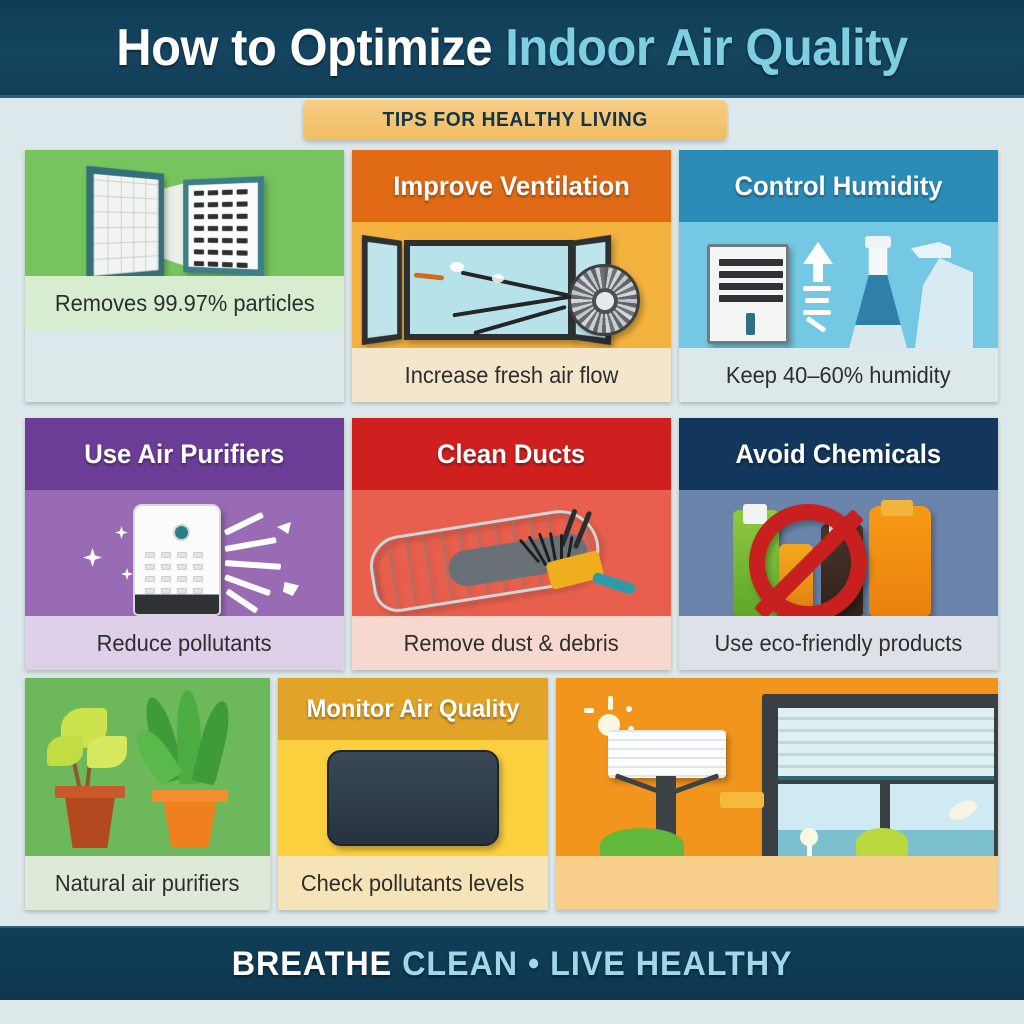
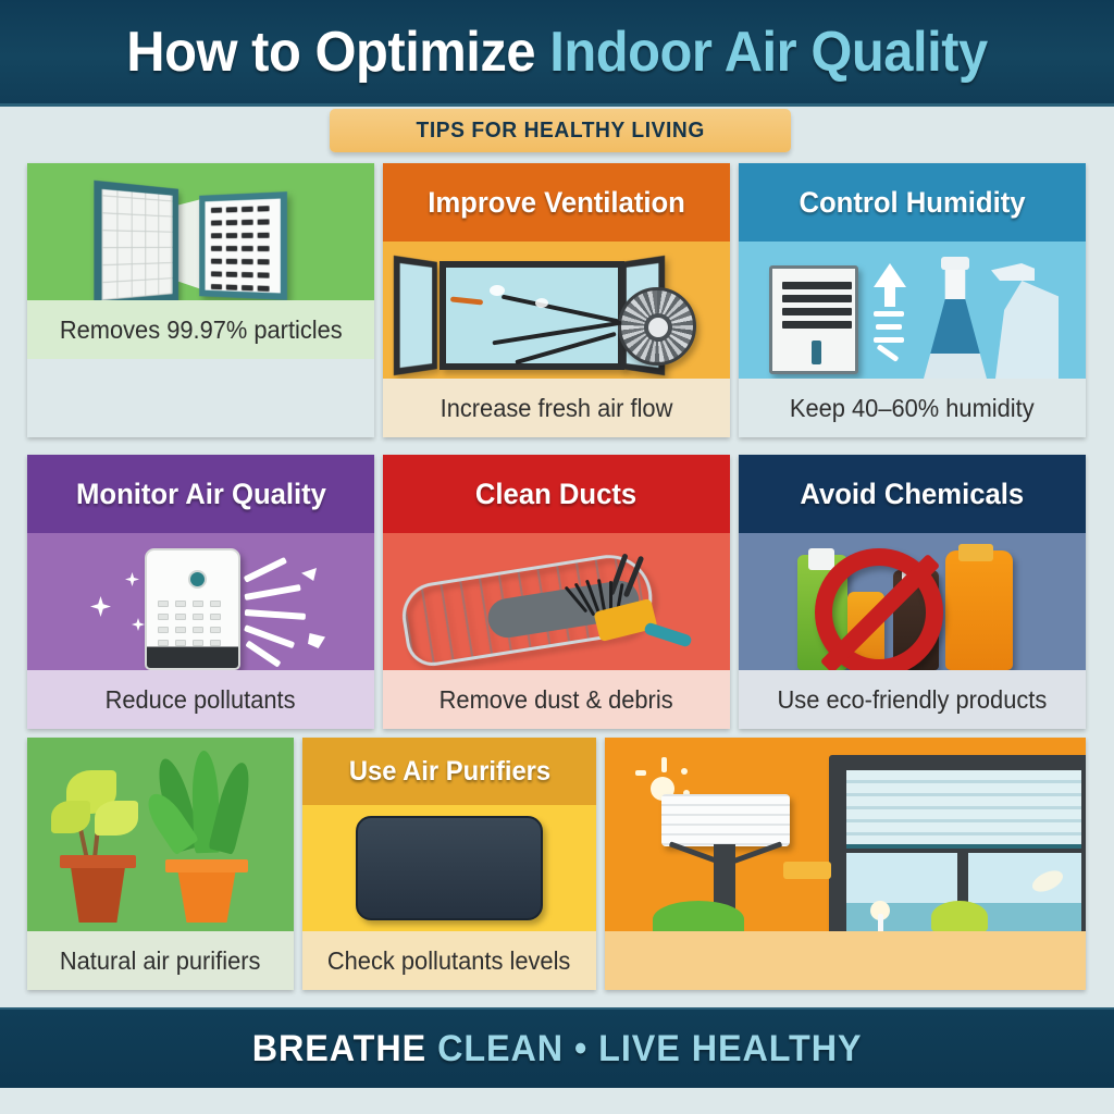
  How to Optimize Indoor Air Quality
  TIPS FOR HEALTHY LIVING
  Removes 99.97% particles
  Improve Ventilation
  Increase fresh air flow
  Control Humidity
  Keep 40–60% humidity
- Use Air Purifiers
+ Monitor Air Quality
  Reduce pollutants
  Clean Ducts
  Remove dust & debris
  Avoid Chemicals
  Use eco-friendly products
  Natural air purifiers
- Monitor Air Quality
+ Use Air Purifiers
  Check pollutants levels
  BREATHE CLEAN • LIVE HEALTHY
